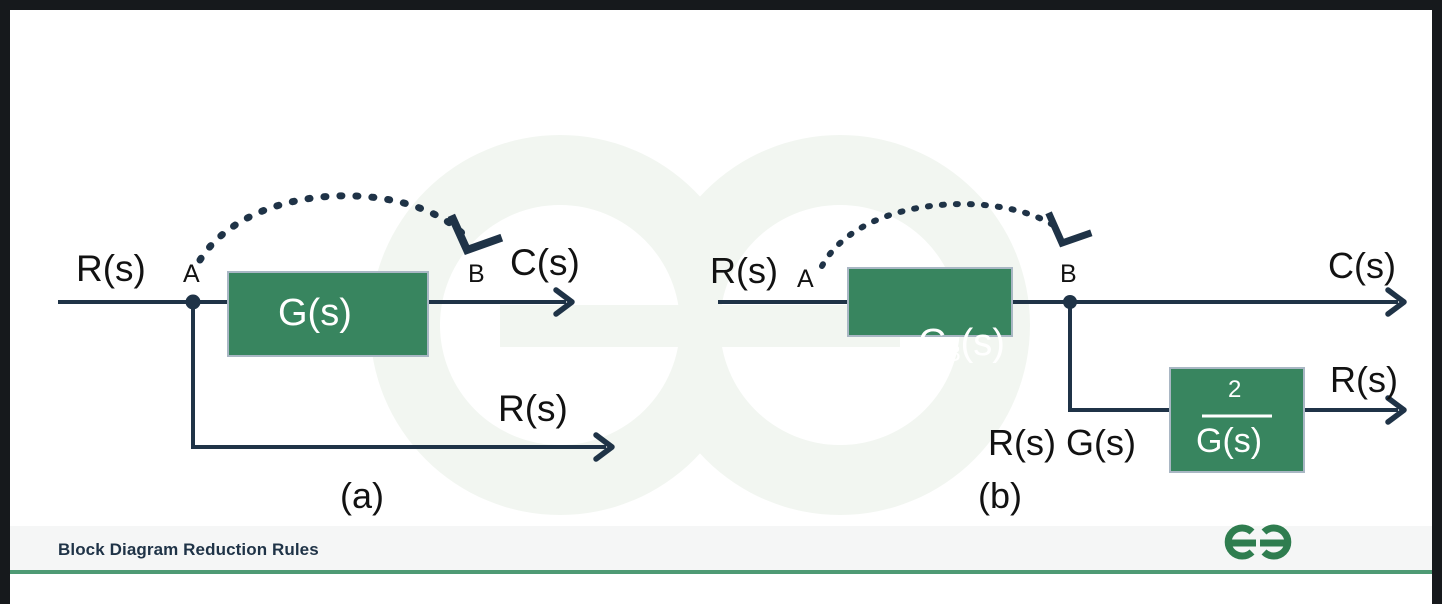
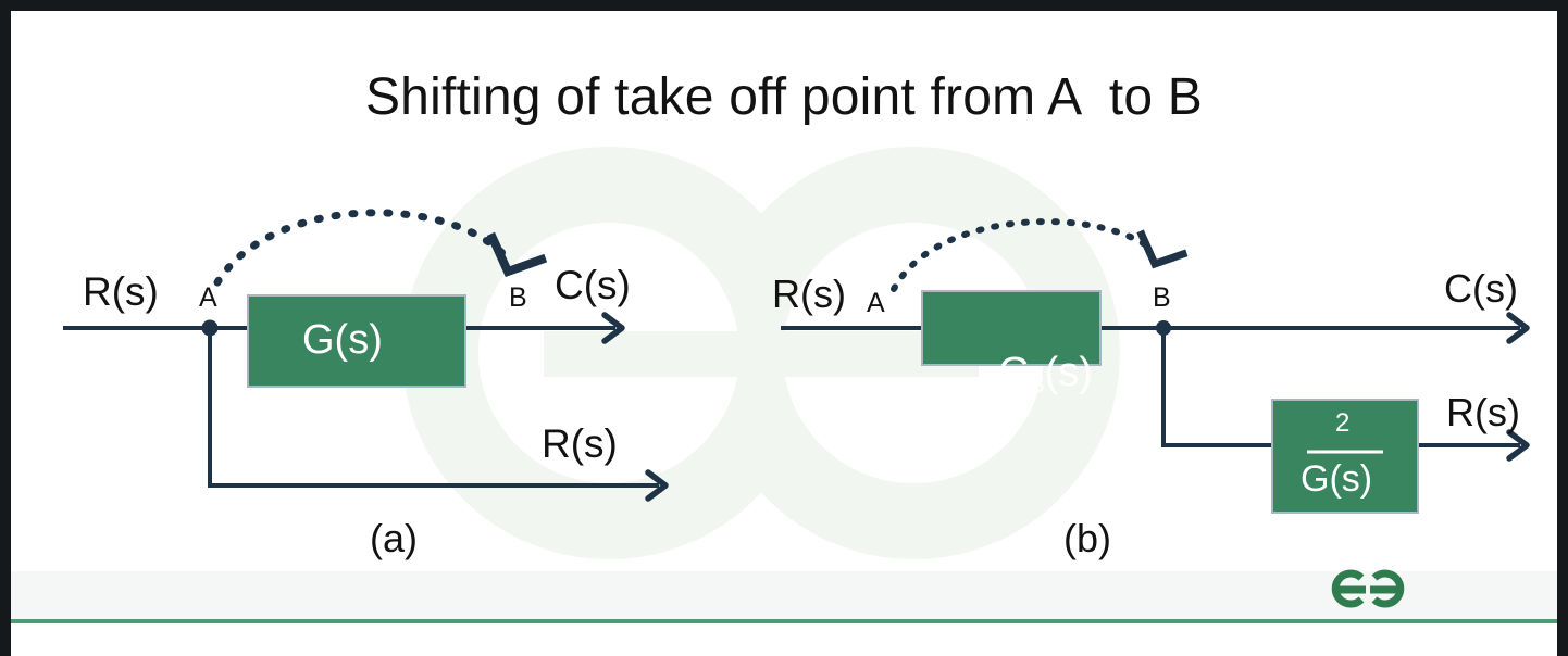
+ Shifting of take off point from A to B
  R(s)
  A
  G(s)
  B
  C(s)
  R(s)
  (a)
  R(s)
  A
  G (s)
  B
  C(s)
- R(s) G(s)
  2
  G(s)
  R(s)
  (b)
- Block Diagram Reduction Rules
